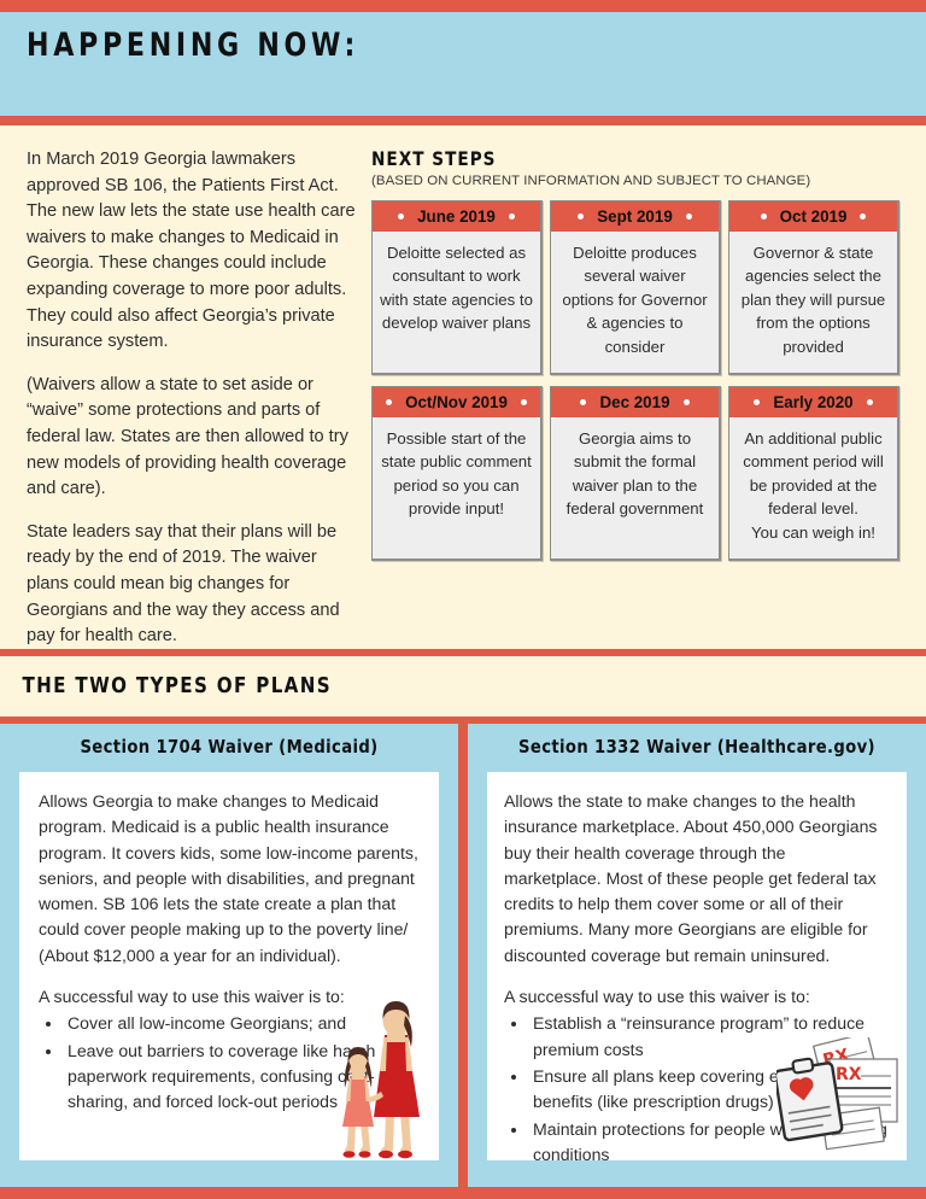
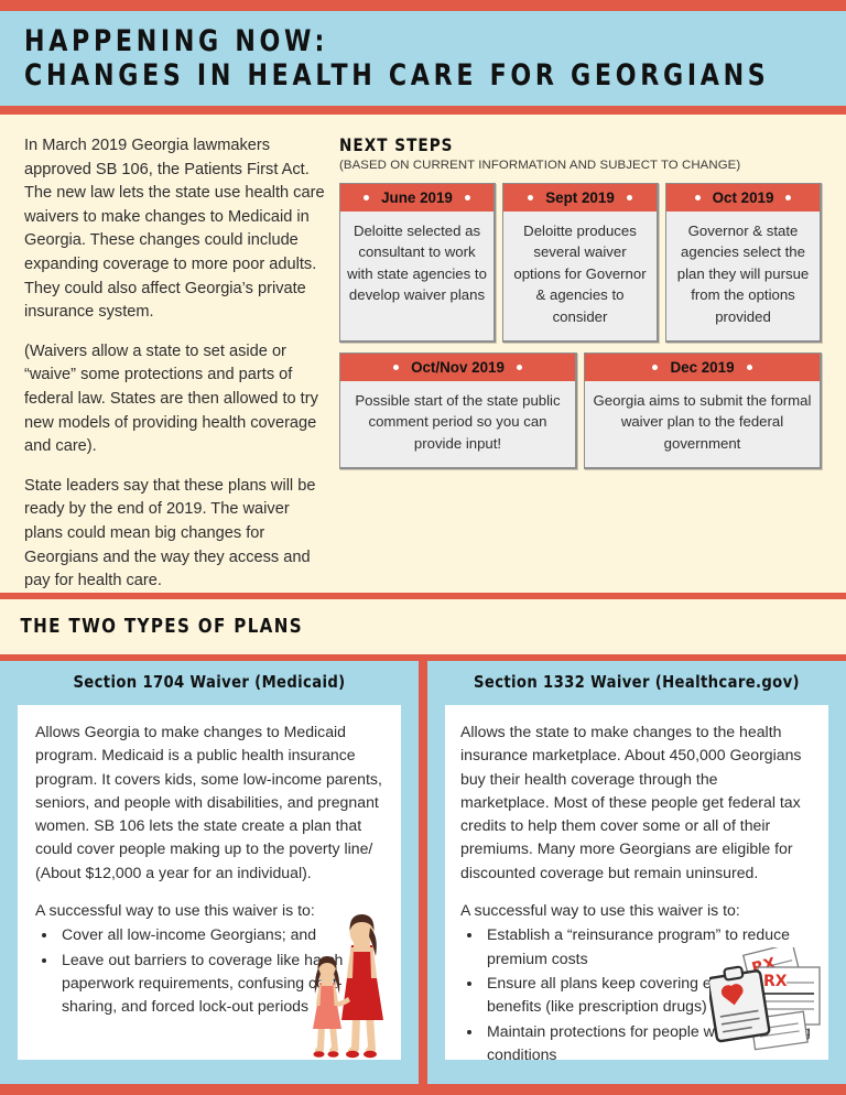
  HAPPENING NOW:
+ CHANGES IN HEALTH CARE FOR GEORGIANS
  In March 2019 Georgia lawmakers approved SB 106, the Patients First Act. The new law lets the state use health care waivers to make changes to Medicaid in Georgia. These changes could include expanding coverage to more poor adults. They could also affect Georgia’s private insurance system.
  (Waivers allow a state to set aside or “waive” some protections and parts of federal law. States are then allowed to try new models of providing health coverage and care).
- State leaders say that their plans will be ready by the end of 2019. The waiver plans could mean big changes for Georgians and the way they access and pay for health care.
+ State leaders say that these plans will be ready by the end of 2019. The waiver plans could mean big changes for Georgians and the way they access and pay for health care.
  NEXT STEPS
  (BASED ON CURRENT INFORMATION AND SUBJECT TO CHANGE)
  June 2019
  Deloitte selected as consultant to work with state agencies to develop waiver plans
  Sept 2019
  Deloitte produces several waiver options for Governor & agencies to consider
  Oct 2019
  Governor & state agencies select the plan they will pursue from the options provided
  Oct/Nov 2019
  Possible start of the state public comment period so you can provide input!
  Dec 2019
  Georgia aims to submit the formal waiver plan to the federal government
- Early 2020
- An additional public comment period will be provided at the federal level.
- You can weigh in!
  THE TWO TYPES OF PLANS
  Section 1704 Waiver (Medicaid)
  Allows Georgia to make changes to Medicaid program. Medicaid is a public health insurance program. It covers kids, some low-income parents, seniors, and people with disabilities, and pregnant women. SB 106 lets the state create a plan that could cover people making up to the poverty line/ (About $12,000 a year for an individual).
  A successful way to use this waiver is to:
  Cover all low-income Georgians; and
  Leave out barriers to coverage like hah paperwork requirements, confusing cot-sharing, and forced lock-out periods
  Section 1332 Waiver (Healthcare.gov)
  Allows the state to make changes to the health insurance marketplace. About 450,000 Georgians buy their health coverage through the marketplace. Most of these people get federal tax credits to help them cover some or all of their premiums. Many more Georgians are eligible for discounted coverage but remain uninsured.
  A successful way to use this waiver is to:
  Establish a “reinsurance program” to reduce premium costs
  Ensure all plans keep covering e benefits (like prescription drugs)
  Maintain protections for people w conditions
  RX
